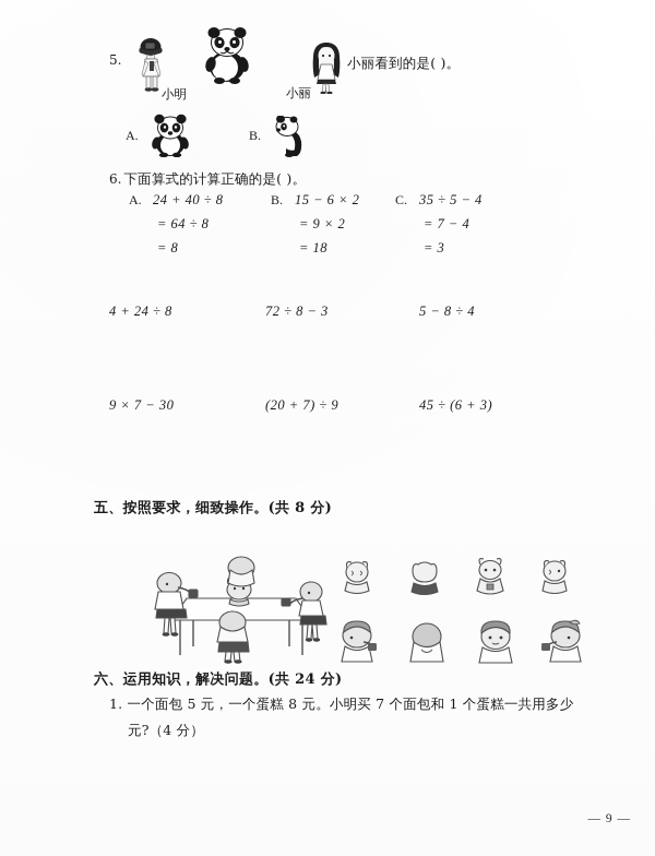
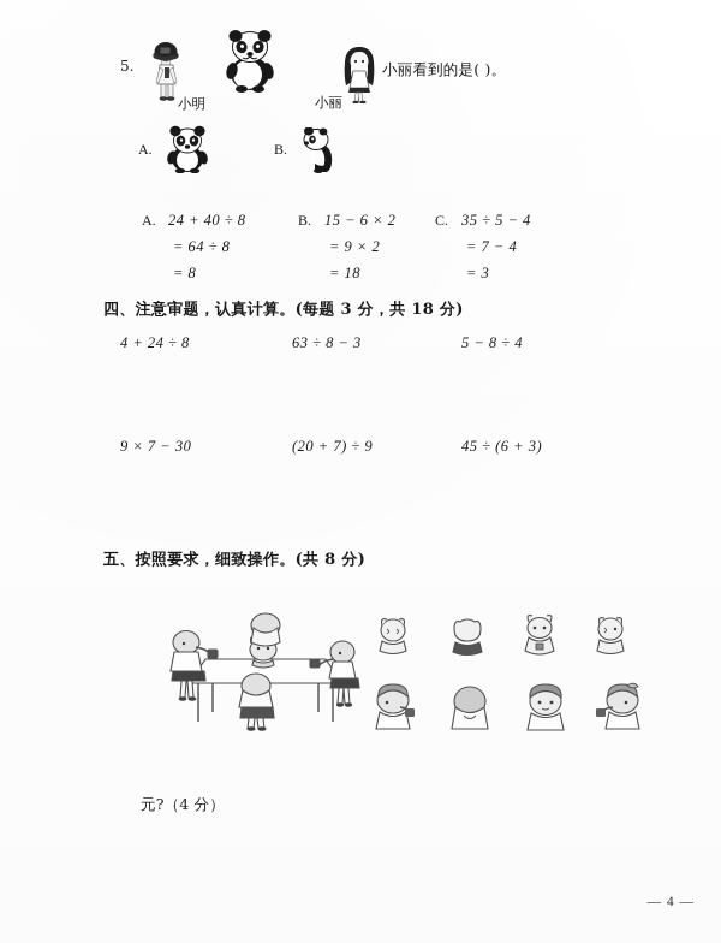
  5.
  小明
  小丽
  小丽看到的是( )。
  A.
  B.
- 6. 下面算式的计算正确的是( )。
  A.
  24 + 40 ÷ 8
  = 64 ÷ 8
  = 8
  B.
  15 − 6 × 2
  = 9 × 2
  = 18
  C.
  35 ÷ 5 − 4
  = 7 − 4
  = 3
+ 四、注意审题，认真计算。(每题 3 分，共 18 分)
  4 + 24 ÷ 8
- 72 ÷ 8 − 3
+ 63 ÷ 8 − 3
  5 − 8 ÷ 4
  9 × 7 − 30
  (20 + 7) ÷ 9
  45 ÷ (6 + 3)
  五、按照要求，细致操作。(共 8 分)
- 六、运用知识，解决问题。(共 24 分)
- 1. 一个面包 5 元，一个蛋糕 8 元。小明买 7 个面包和 1 个蛋糕一共用多少
  元?（4 分）
- — 9 —
+ — 4 —
